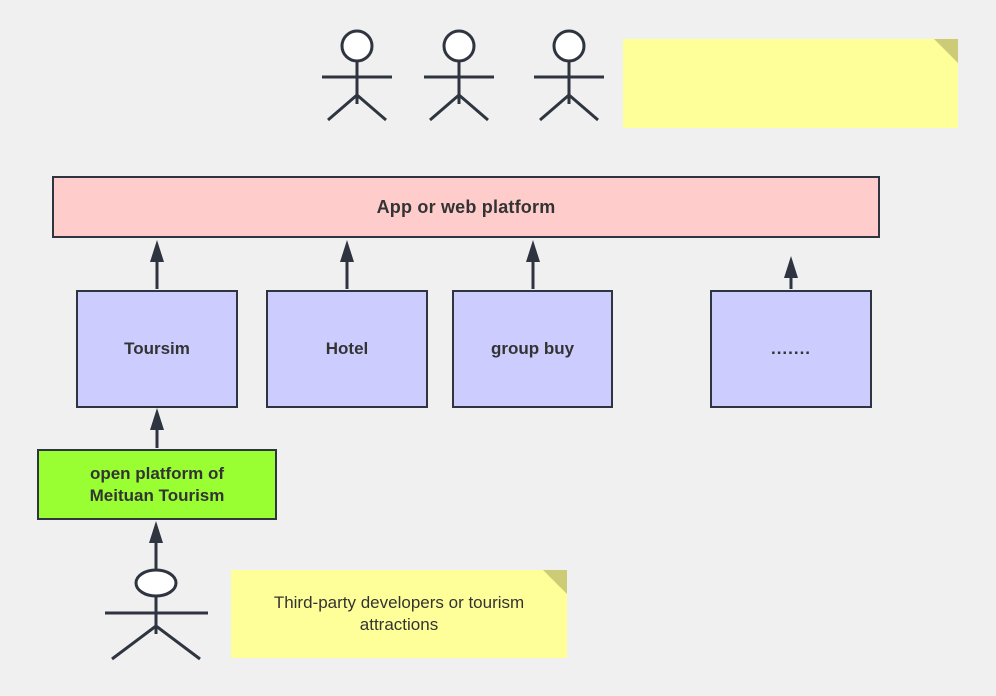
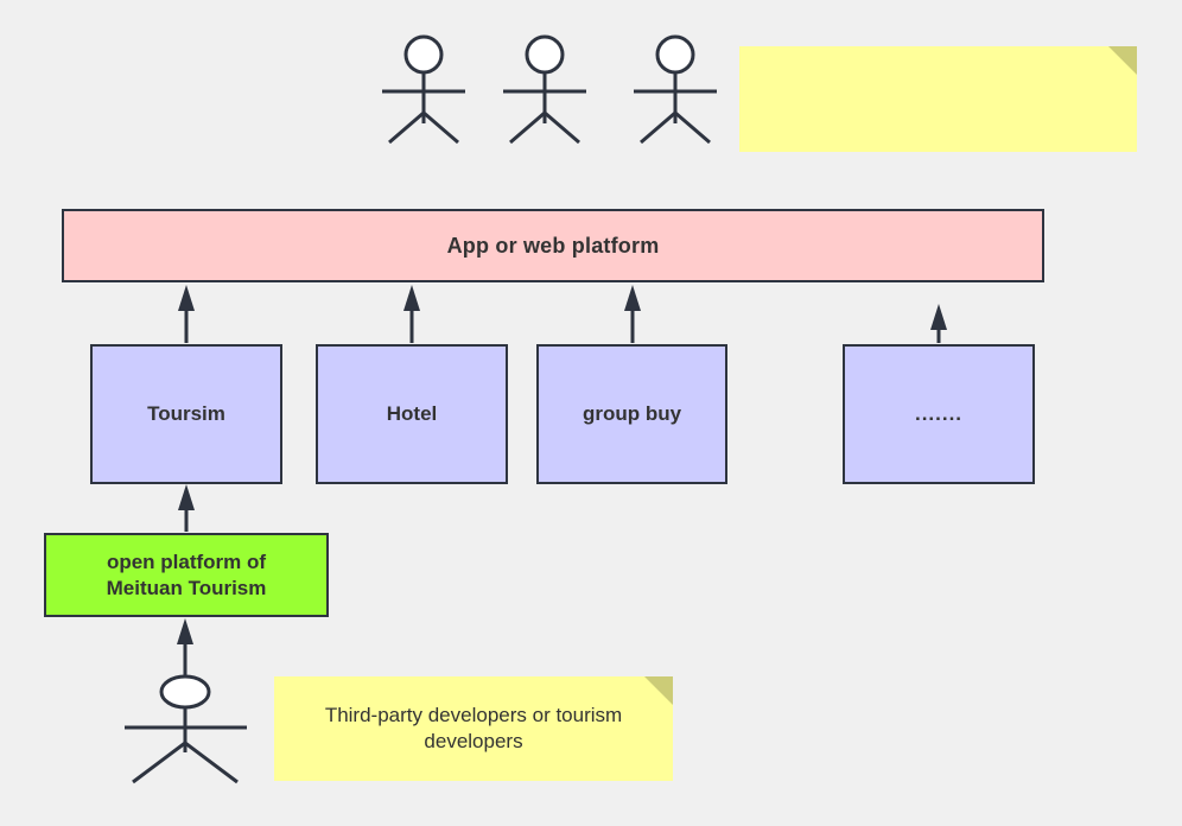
  App or web platform
  Toursim
  Hotel
  group buy
  .......
  open platform of
  Meituan Tourism
- Third-party developers or tourism attractions
+ Third-party developers or tourism developers
